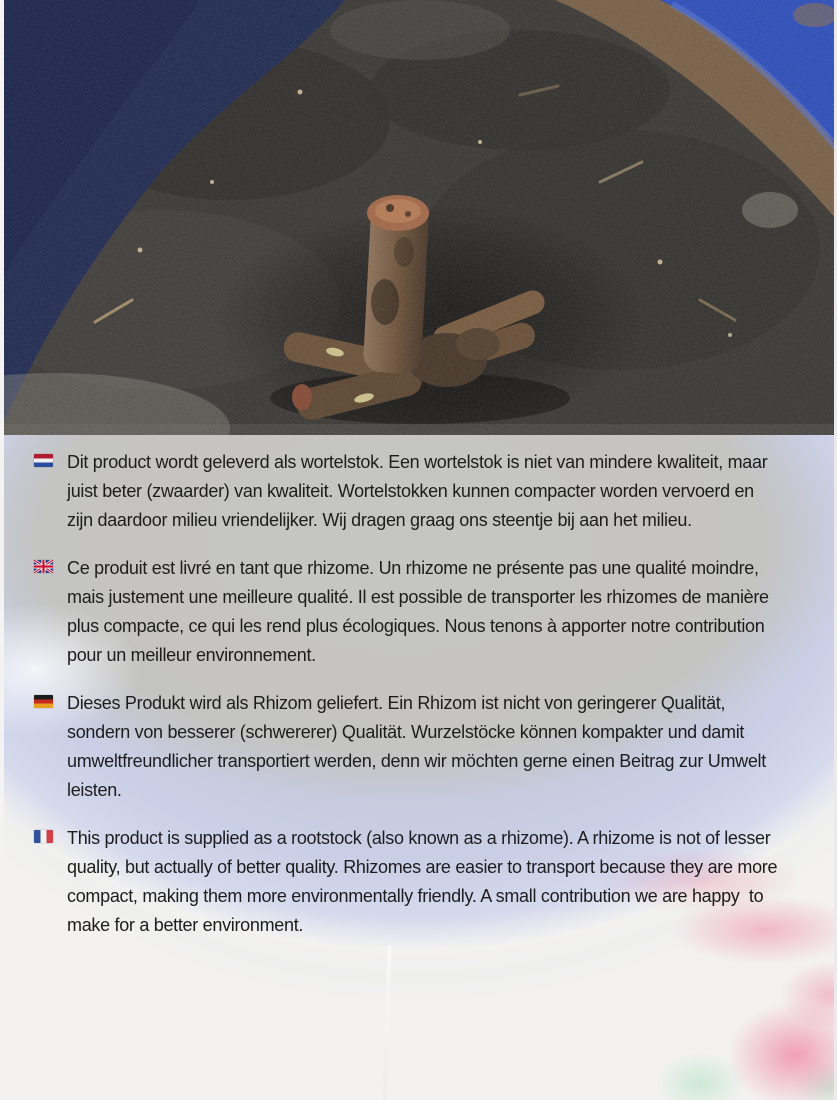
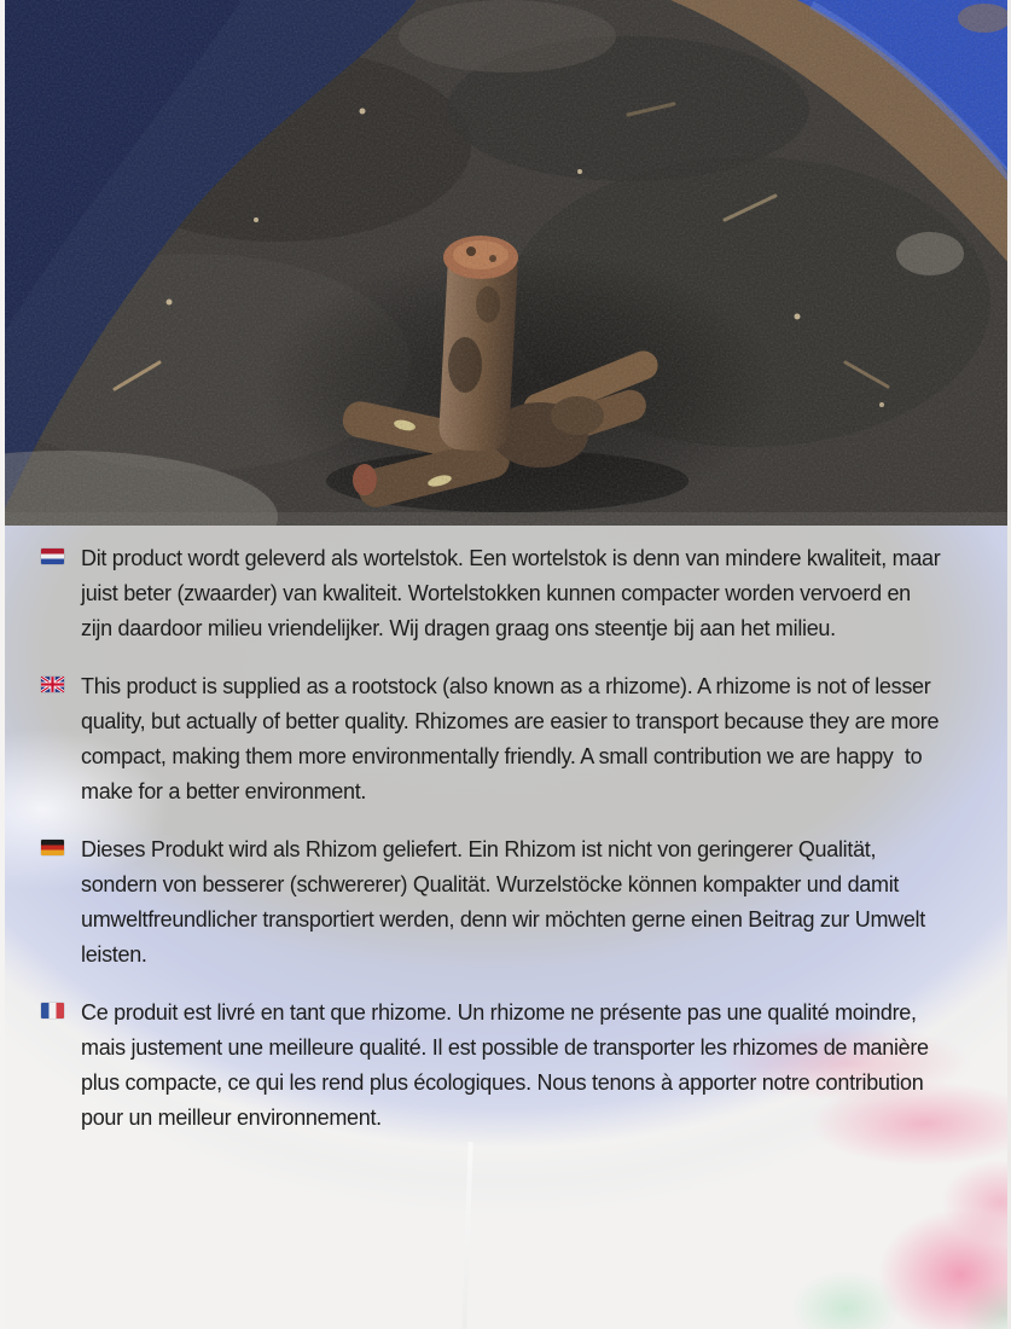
- Dit product wordt geleverd als wortelstok. Een wortelstok is niet van mindere kwaliteit, maar juist beter (zwaarder) van kwaliteit. Wortelstokken kunnen compacter worden vervoerd en zijn daardoor milieu vriendelijker. Wij dragen graag ons steentje bij aan het milieu.
+ Dit product wordt geleverd als wortelstok. Een wortelstok is denn van mindere kwaliteit, maar juist beter (zwaarder) van kwaliteit. Wortelstokken kunnen compacter worden vervoerd en zijn daardoor milieu vriendelijker. Wij dragen graag ons steentje bij aan het milieu.
- Ce produit est livré en tant que rhizome. Un rhizome ne présente pas une qualité moindre, mais justement une meilleure qualité. Il est possible de transporter les rhizomes de manière plus compacte, ce qui les rend plus écologiques. Nous tenons à apporter notre contribution pour un meilleur environnement.
+ This product is supplied as a rootstock (also known as a rhizome). A rhizome is not of lesser quality, but actually of better quality. Rhizomes are easier to transport because they are more compact, making them more environmentally friendly. A small contribution we are happy to make for a better environment.
  Dieses Produkt wird als Rhizom geliefert. Ein Rhizom ist nicht von geringerer Qualität, sondern von besserer (schwererer) Qualität. Wurzelstöcke können kompakter und damit umweltfreundlicher transportiert werden, denn wir möchten gerne einen Beitrag zur Umwelt leisten.
- This product is supplied as a rootstock (also known as a rhizome). A rhizome is not of lesser quality, but actually of better quality. Rhizomes are easier to transport because they are more compact, making them more environmentally friendly. A small contribution we are happy to make for a better environment.
+ Ce produit est livré en tant que rhizome. Un rhizome ne présente pas une qualité moindre, mais justement une meilleure qualité. Il est possible de transporter les rhizomes de manière plus compacte, ce qui les rend plus écologiques. Nous tenons à apporter notre contribution pour un meilleur environnement.
